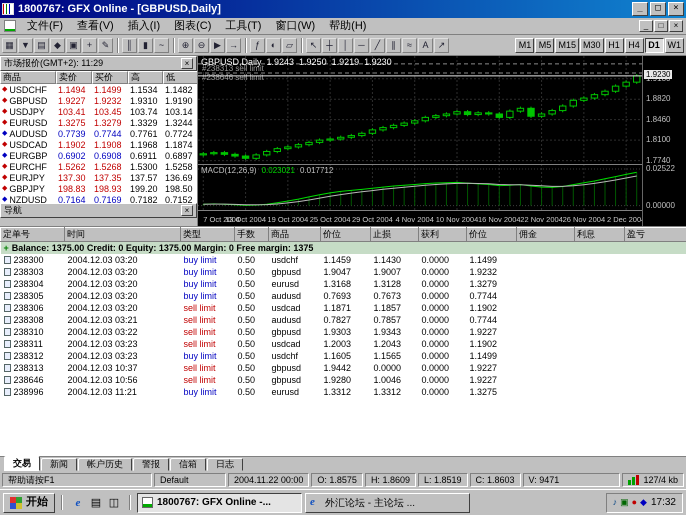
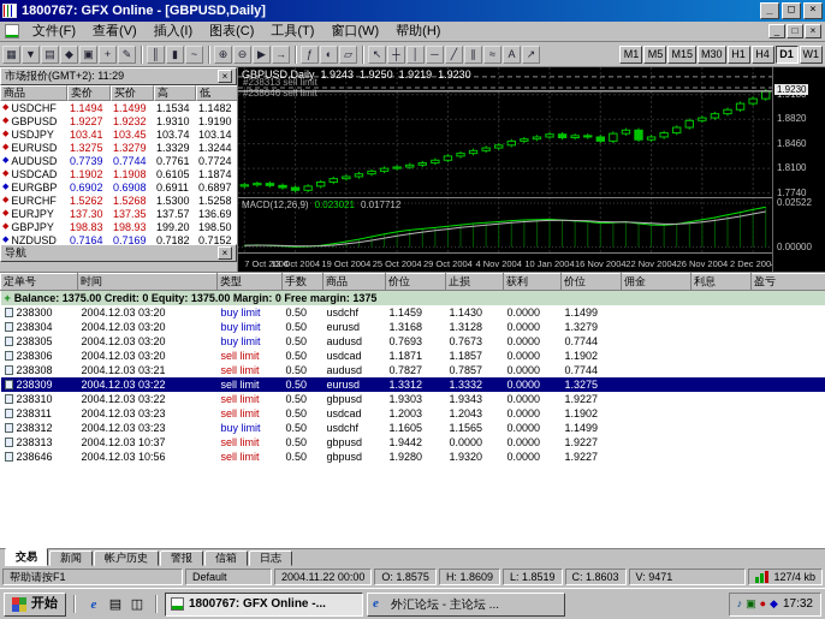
  1800767: GFX Online - [GBPUSD,Daily]
  _
  □
  ×
  文件(F)
  查看(V)
  插入(I)
  图表(C)
  工具(T)
  窗口(W)
  帮助(H)
  _
  □
  ×
  ▦
  ▼
  ▤
  ◆
  ▣
  +
  ✎
  ║
  ▮
  ~
  ⊕
  ⊖
  ▶
  →
  ƒ
  ◐
  ▱
  ↖
  ┼
  │
  ─
  ╱
  ∥
  ≈
  A
  ↗
  M1
  M5
  M15
  M30
  H1
  H4
  D1
  W1
  市场报价(GMT+2): 11:29
  ×
  商品
  卖价
  买价
  高
  低
  USDCHF
  1.1494
  1.1499
  1.1534
  1.1482
  GBPUSD
  1.9227
  1.9232
  1.9310
  1.9190
  USDJPY
  103.41
  103.45
  103.74
  103.14
  EURUSD
  1.3275
  1.3279
  1.3329
  1.3244
  AUDUSD
  0.7739
  0.7744
  0.7761
  0.7724
  USDCAD
  1.1902
  1.1908
- 1.1968
+ 0.6105
  1.1874
  EURGBP
  0.6902
  0.6908
  0.6911
  0.6897
  EURCHF
  1.5262
  1.5268
  1.5300
  1.5258
  EURJPY
  137.30
  137.35
  137.57
  136.69
  GBPJPY
  198.83
  198.93
  199.20
  198.50
  NZDUSD
  0.7164
  0.7169
  0.7182
  0.7152
  导航
  ×
  #238313 sell limit
  #238646 sell limit
  7 Oct 2004
  13 Oct 2004
  19 Oct 2004
  25 Oct 2004
  29 Oct 2004
  4 Nov 2004
- 10 Nov 2004
+ 10 Jan 2004
  16 Nov 2004
  22 Nov 2004
  26 Nov 2004
  2 Dec 200
  GBPUSD,Daily
  1.9243
  1.9250
  1.9219
  1.9230
  MACD(12,26,9)
  0.023021
  0.017712
  1.8820
  1.8460
  1.8100
  1.7740
  1.9230
  0.02522
  0.00000
  定单号	时间	类型	手数	商品	价位	止损	获利	价位	佣金	利息	盈亏
  + Balance: 1375.00 Credit: 0 Equity: 1375.00 Margin: 0 Free margin: 1375
  238300	2004.12.03 03:20	buy limit	0.50	usdchf	1.1459	1.1430	0.0000	1.1499
- 238303	2004.12.03 03:20	buy limit	0.50	gbpusd	1.9047	1.9007	0.0000	1.9232
  238304	2004.12.03 03:20	buy limit	0.50	eurusd	1.3168	1.3128	0.0000	1.3279
  238305	2004.12.03 03:20	buy limit	0.50	audusd	0.7693	0.7673	0.0000	0.7744
  238306	2004.12.03 03:20	sell limit	0.50	usdcad	1.1871	1.1857	0.0000	1.1902
  238308	2004.12.03 03:21	sell limit	0.50	audusd	0.7827	0.7857	0.0000	0.7744
+ 238309	2004.12.03 03:22	sell limit	0.50	eurusd	1.3312	1.3332	0.0000	1.3275
  238310	2004.12.03 03:22	sell limit	0.50	gbpusd	1.9303	1.9343	0.0000	1.9227
  238311	2004.12.03 03:23	sell limit	0.50	usdcad	1.2003	1.2043	0.0000	1.1902
  238312	2004.12.03 03:23	buy limit	0.50	usdchf	1.1605	1.1565	0.0000	1.1499
  238313	2004.12.03 10:37	sell limit	0.50	gbpusd	1.9442	0.0000	0.0000	1.9227
- 238646	2004.12.03 10:56	sell limit	0.50	gbpusd	1.9280	1.0046	0.0000	1.9227
+ 238646	2004.12.03 10:56	sell limit	0.50	gbpusd	1.9280	1.9320	0.0000	1.9227
- 238996	2004.12.03 11:21	buy limit	0.50	eurusd	1.3312	1.3312	0.0000	1.3275
  交易
  新闻
  帐户历史
  警报
  信箱
  日志
  帮助请按F1
  Default
  2004.11.22 00:00
  O: 1.8575
  H: 1.8609
  L: 1.8519
  C: 1.8603
  V: 9471
  127/4 kb
  开始
  e
  ▤
  ◫
  1800767: GFX Online -...
  e
  外汇论坛 - 主论坛 ...
  ♪
  ▣
  ●
  ◆
  17:32
